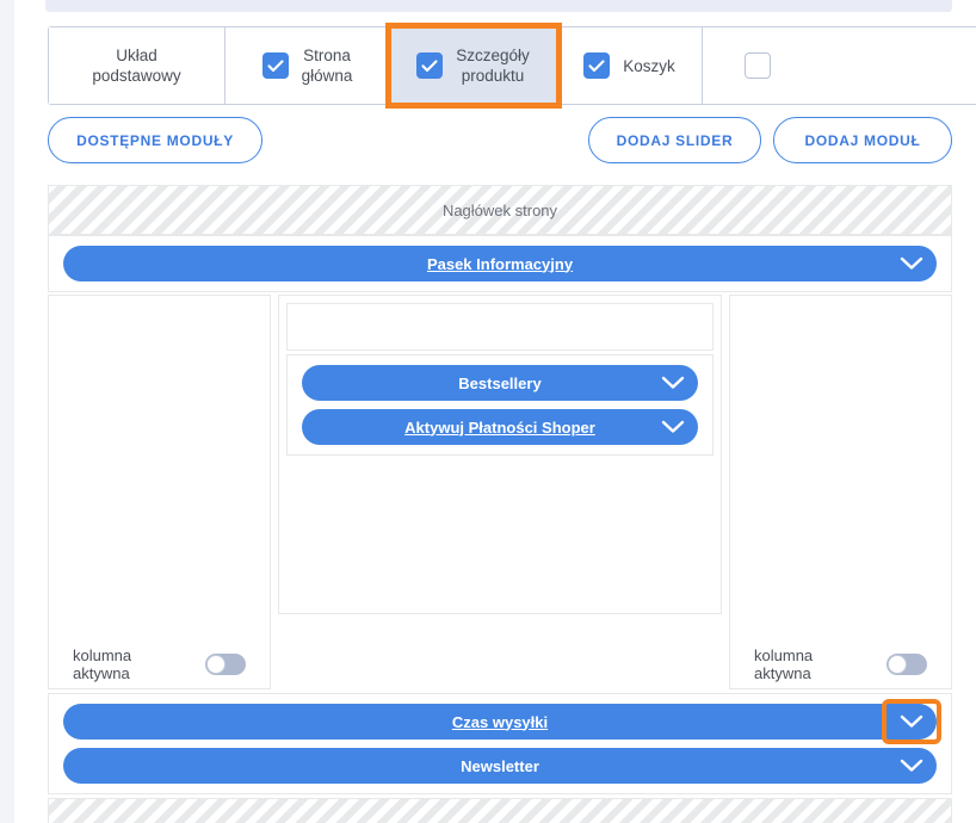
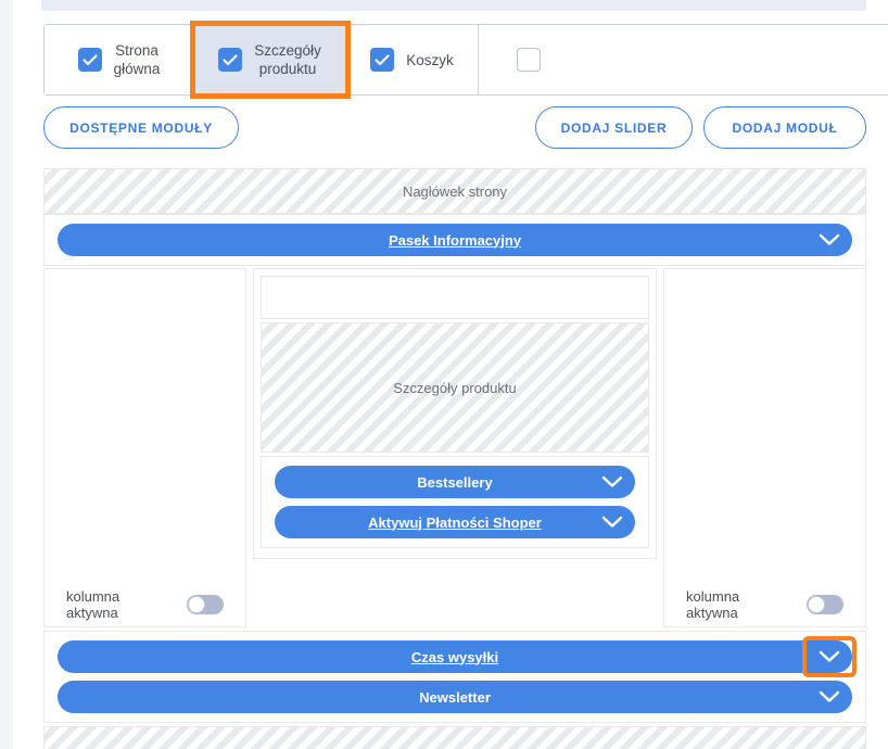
- Układ
- podstawowy
  Strona
  główna
  Szczegóły
  produktu
  Koszyk
  DOSTĘPNE MODUŁY
  DODAJ SLIDER
  DODAJ MODUŁ
  Nagłówek strony
  Pasek Informacyjny
  kolumna aktywna
+ Szczegóły produktu
  Bestsellery
  Aktywuj Płatności Shoper
  kolumna aktywna
  Czas wysyłki
  Newsletter
